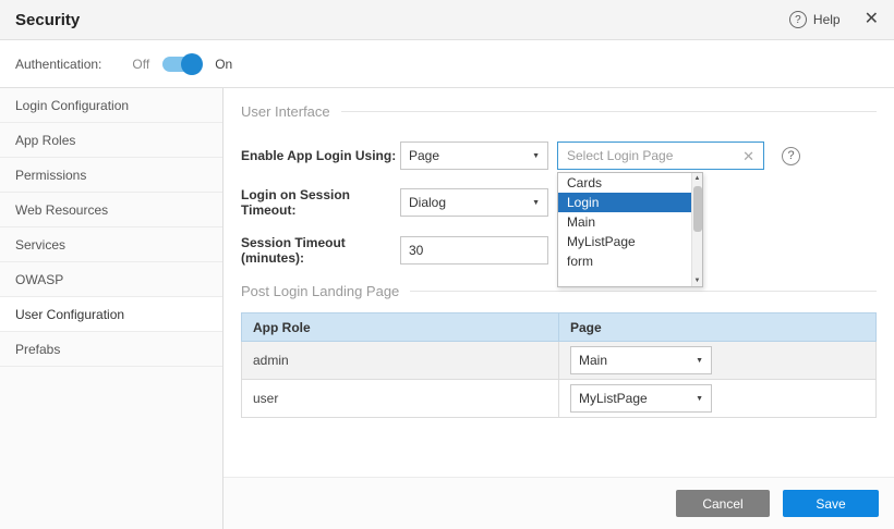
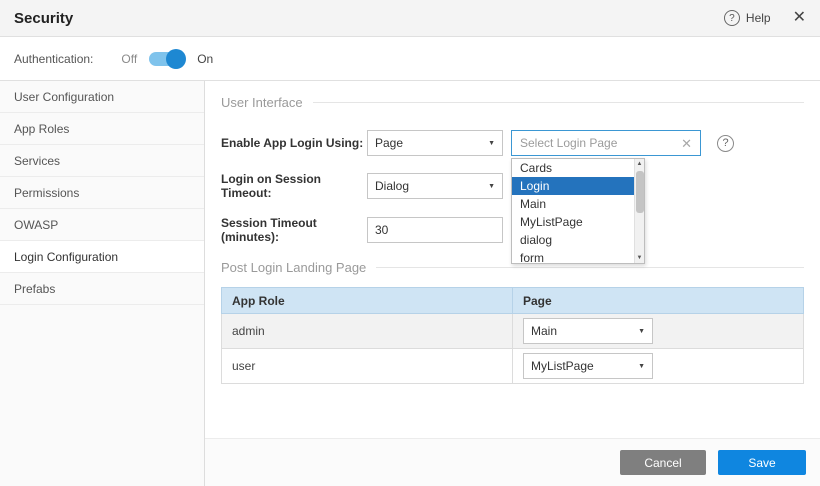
  Security
  ?
  Help
  ✕
  Authentication:
  Off
  On
- Login Configuration
+ User Configuration
  App Roles
- Permissions
+ Services
- Web Resources
- Services
+ Permissions
  OWASP
- User Configuration
+ Login Configuration
  Prefabs
  User Interface
  Enable App Login Using:
  Page
  Select Login Page
  ✕
  Cards
  Login
  Main
  MyListPage
+ dialog
  form
  ?
  Login on Session Timeout:
  Dialog
  Session Timeout (minutes):
  30
  Post Login Landing Page
  App Role	Page
  admin	Main
  user	MyListPage
  Cancel
  Save
